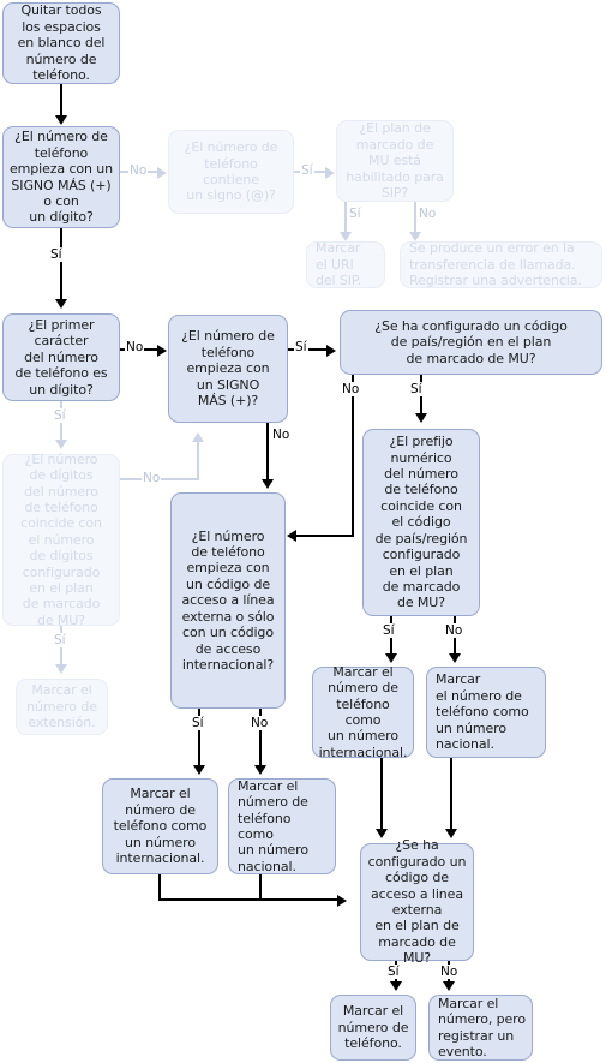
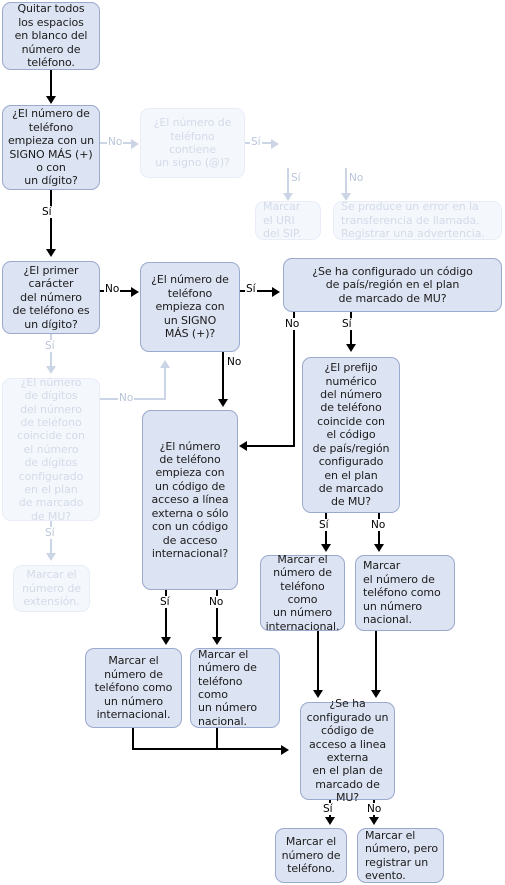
  Quitar todos
  los espacios
  en blanco del
  número de
  teléfono.
  ¿El número de
  teléfono
  empieza con un
  SIGNO MÁS (+)
  o con
  un dígito?
  ¿El número de
  teléfono
  contiene
  un signo (@)?
- ¿El plan de
- marcado de
- MU está
- habilitado para
- SIP?
  Marcar
  el URI
  del SIP.
  Se produce un error en la
  transferencia de llamada.
  Registrar una advertencia.
  ¿El primer
  carácter
  del número
  de teléfono es
  un dígito?
  ¿El número de
  teléfono
  empieza con
  un SIGNO
  MÁS (+)?
  ¿El número
  de dígitos
  del número
  de teléfono
  coincide con
  el número
  de dígitos
  configurado
  en el plan
  de marcado
  de MU?
  Marcar el
  número de
  extensión.
  ¿Se ha configurado un código
  de país/región en el plan
  de marcado de MU?
  ¿El prefijo
  numérico
  del número
  de teléfono
  coincide con
  el código
  de país/región
  configurado
  en el plan
  de marcado
  de MU?
  ¿El número
  de teléfono
  empieza con
  un código de
  acceso a línea
  externa o sólo
  con un código
  de acceso
  internacional?
  Marcar el
  número de
  teléfono como
  un número
  internacional.
  Marcar
  el número de
  teléfono como
  un número
  nacional.
  Marcar el
  número de
  teléfono como
  un número
  internacional.
  Marcar el
  número de
  teléfono como
  un número
  nacional.
  ¿Se ha
  configurado un
  código de
  acceso a linea
  externa
  en el plan de
  marcado de MU?
  Marcar el
  número de
  teléfono.
  Marcar el
  número, pero
  registrar un
  evento.
  No
  Sí
  Sí
  No
  Sí
  No
  Sí
  No
  Sí
  Sí
  No
  No
  Sí
  Sí
  No
  Sí
  No
  Sí
  No
